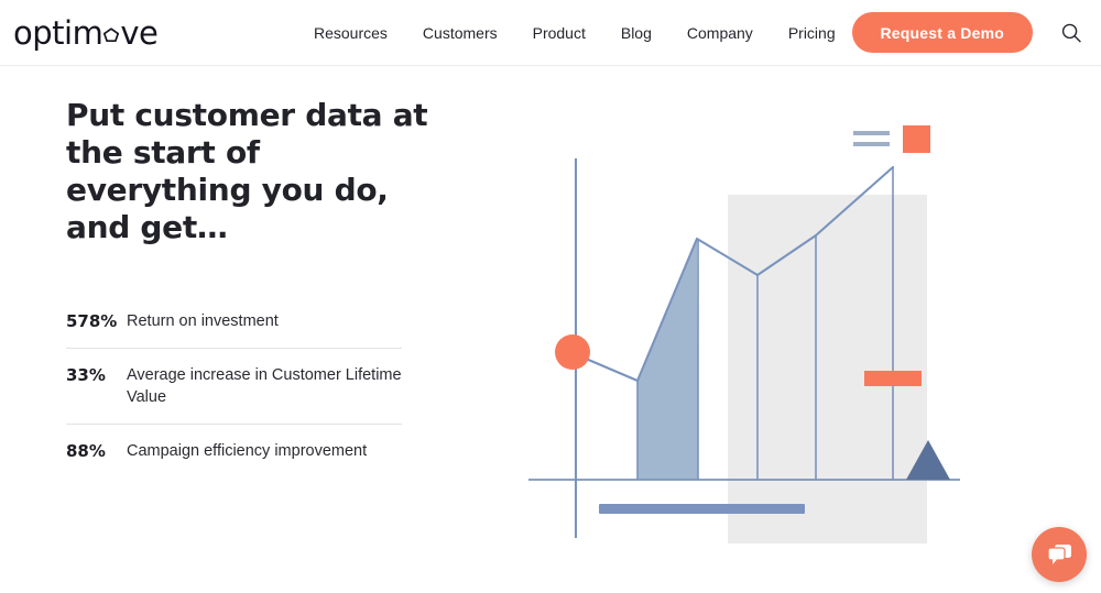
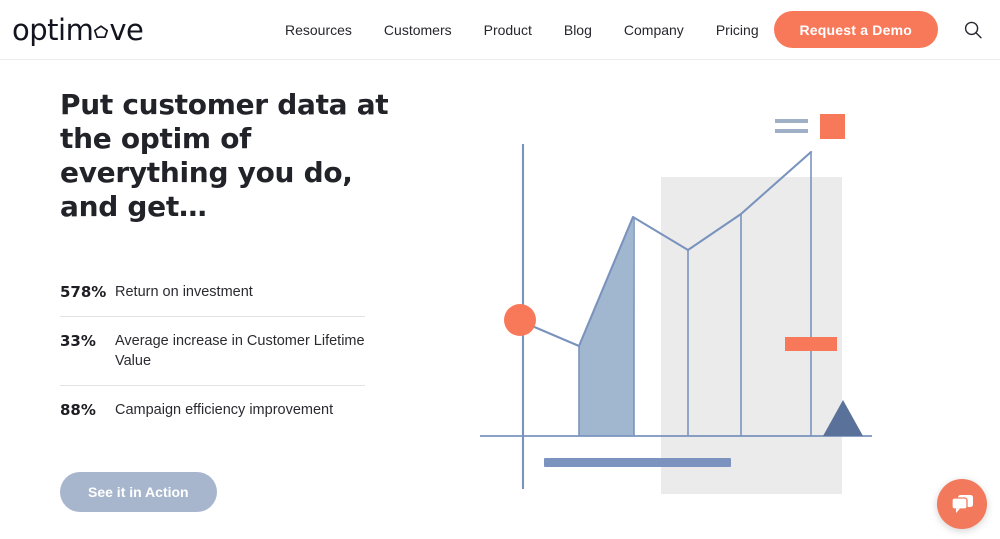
  optim
  ve
  Resources
  Customers
  Product
  Blog
  Company
  Pricing
  Request a Demo
- Put customer data at the start of everything you do, and get…
+ Put customer data at the optim of everything you do, and get…
  578%
  Return on investment
  33%
  Average increase in Customer Lifetime Value
  88%
  Campaign efficiency improvement
+ See it in Action
